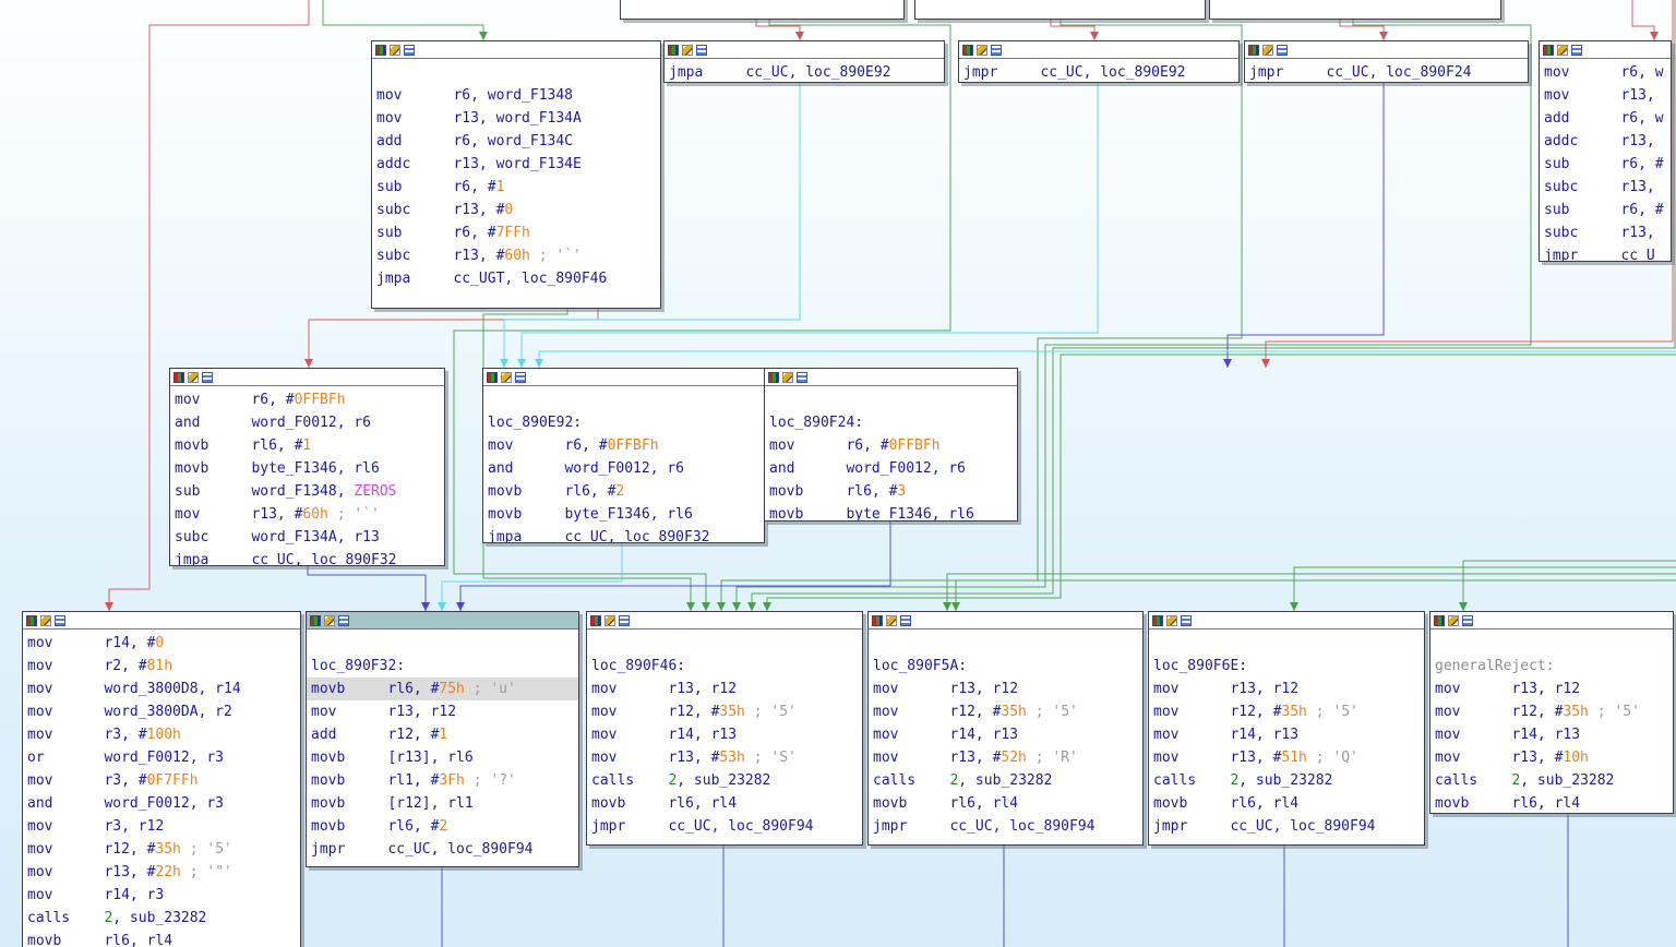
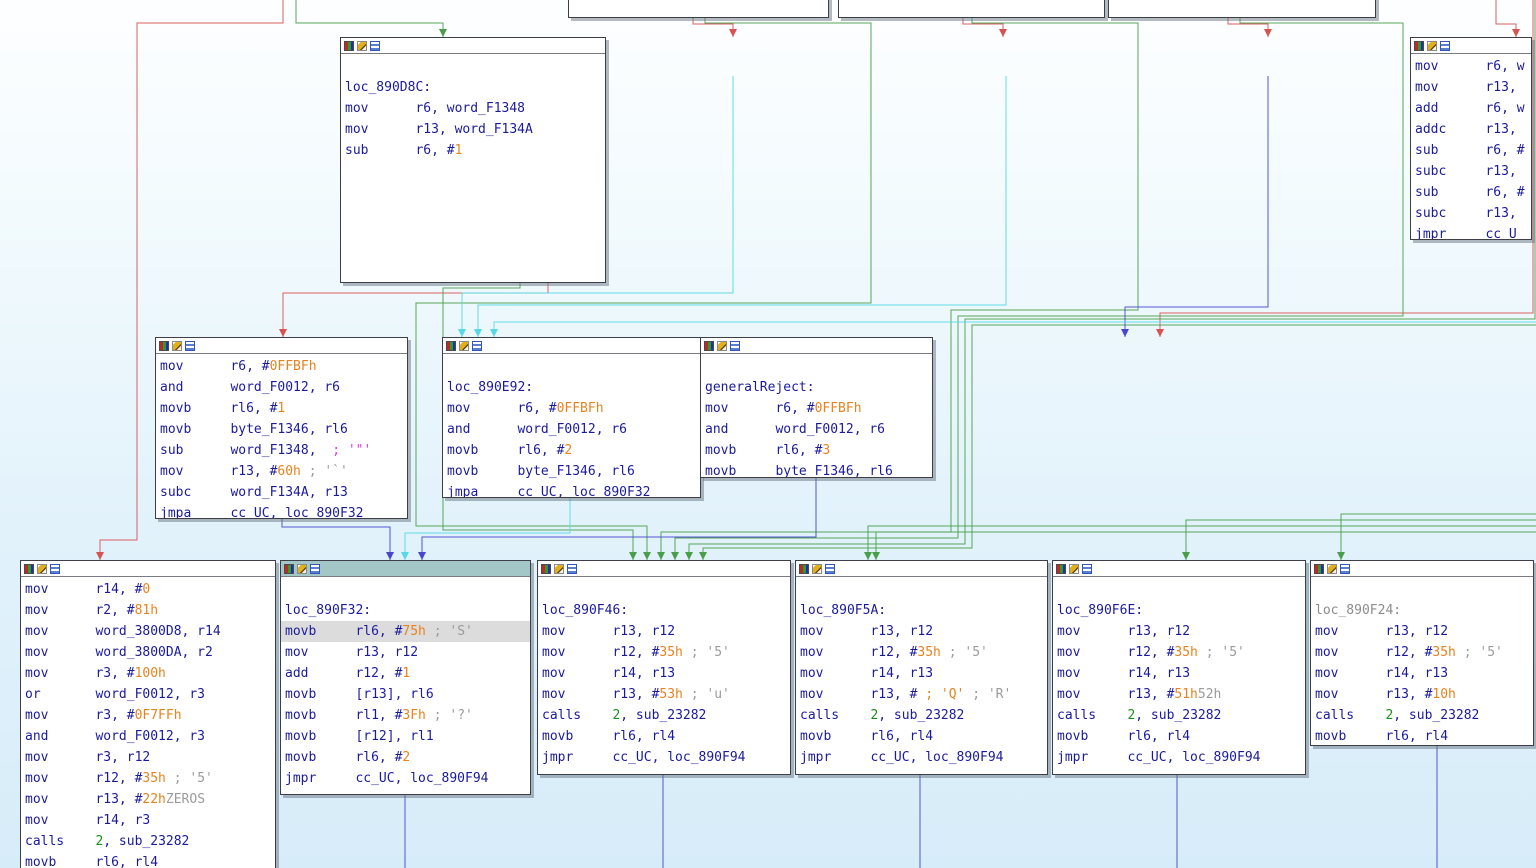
+ loc_890D8C:
  mov r6, word_F1348
  mov r13, word_F134A
- add r6, word_F134C
- addc r13, word_F134E
  sub r6, #1
- subc r13, #0
- sub r6, #7FFh
- subc r13, #60h ; '`'
- jmpa cc_UGT, loc_890F46
- jmpa cc_UC, loc_890E92
- jmpr cc_UC, loc_890E92
- jmpr cc_UC, loc_890F24
  mov r6, w
  mov r13,
  add r6, w
  addc r13,
  sub r6, #
  subc r13,
  sub r6, #
  subc r13,
  jmpr cc_U
  mov r6, #0FFBFh
  and word_F0012, r6
  movb rl6, #1
  movb byte_F1346, rl6
- sub word_F1348, ZEROS
+ sub word_F1348, ; '"'
  mov r13, #60h ; '`'
  subc word_F134A, r13
  jmpa cc_UC, loc_890F32
  loc_890E92:
  mov r6, #0FFBFh
  and word_F0012, r6
  movb rl6, #2
  movb byte_F1346, rl6
  jmpa cc_UC, loc_890F32
- loc_890F24:
+ generalReject:
  mov r6, #0FFBFh
  and word_F0012, r6
  movb rl6, #3
  movb byte_F1346, rl6
  mov r14, #0
  mov r2, #81h
  mov word_3800D8, r14
  mov word_3800DA, r2
  mov r3, #100h
  or word_F0012, r3
  mov r3, #0F7FFh
  and word_F0012, r3
  mov r3, r12
  mov r12, #35h ; '5'
- mov r13, #22h ; '"'
+ mov r13, #22hZEROS
  mov r14, r3
  calls 2, sub_23282
  movb rl6, rl4
  loc_890F32:
- movb rl6, #75h ; 'u'
+ movb rl6, #75h ; 'S'
  mov r13, r12
  add r12, #1
  movb [r13], rl6
  movb rl1, #3Fh ; '?'
  movb [r12], rl1
  movb rl6, #2
  jmpr cc_UC, loc_890F94
  loc_890F46:
  mov r13, r12
  mov r12, #35h ; '5'
  mov r14, r13
- mov r13, #53h ; 'S'
+ mov r13, #53h ; 'u'
  calls 2, sub_23282
  movb rl6, rl4
  jmpr cc_UC, loc_890F94
  loc_890F5A:
  mov r13, r12
  mov r12, #35h ; '5'
  mov r14, r13
- mov r13, #52h ; 'R'
+ mov r13, # ; 'Q' ; 'R'
  calls 2, sub_23282
  movb rl6, rl4
  jmpr cc_UC, loc_890F94
  loc_890F6E:
  mov r13, r12
  mov r12, #35h ; '5'
  mov r14, r13
- mov r13, #51h ; 'Q'
+ mov r13, #51h52h
  calls 2, sub_23282
  movb rl6, rl4
  jmpr cc_UC, loc_890F94
- generalReject:
+ loc_890F24:
  mov r13, r12
  mov r12, #35h ; '5'
  mov r14, r13
  mov r13, #10h
  calls 2, sub_23282
  movb rl6, rl4
